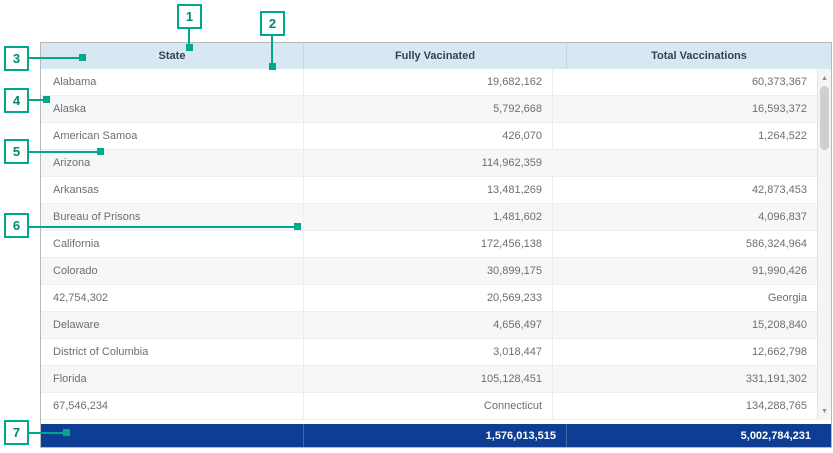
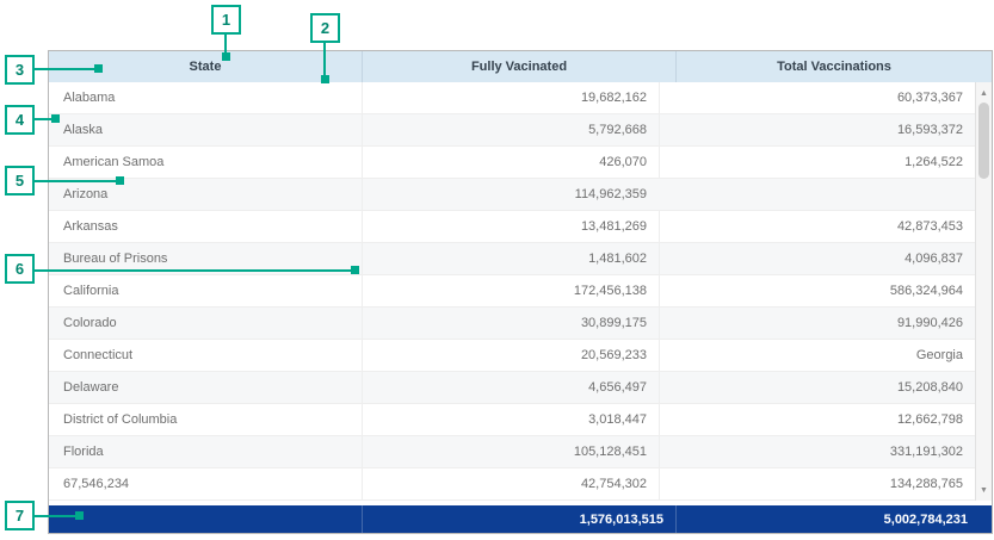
  State
  Fully Vacinated
  Total Vaccinations
  Alabama
  19,682,162
  60,373,367
  Alaska
  5,792,668
  16,593,372
  American Samoa
  426,070
  1,264,522
  Arizona
  114,962,359
  Arkansas
  13,481,269
  42,873,453
  Bureau of Prisons
  1,481,602
  4,096,837
  California
  172,456,138
  586,324,964
  Colorado
  30,899,175
  91,990,426
- 42,754,302
+ Connecticut
  20,569,233
  Georgia
  Delaware
  4,656,497
  15,208,840
  District of Columbia
  3,018,447
  12,662,798
  Florida
  105,128,451
  331,191,302
  67,546,234
- Connecticut
+ 42,754,302
  134,288,765
  1,576,013,515
  5,002,784,231
  1
  2
  3
  4
  5
  6
  7
